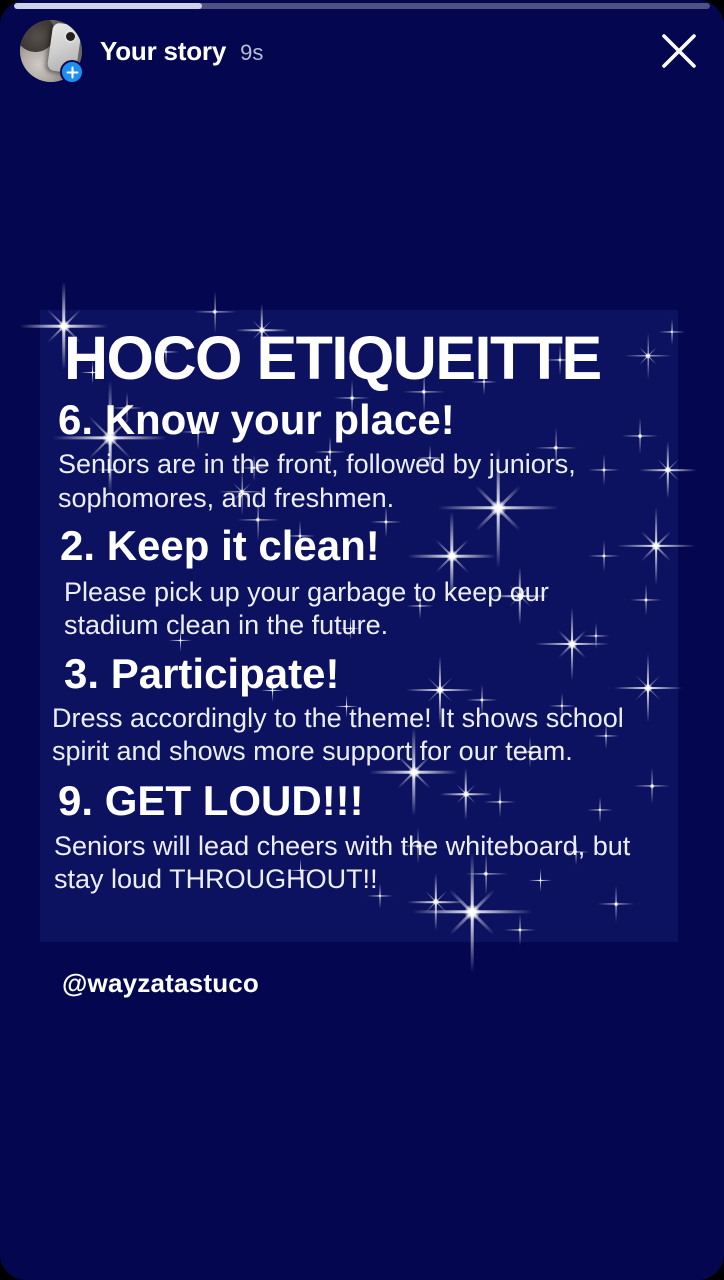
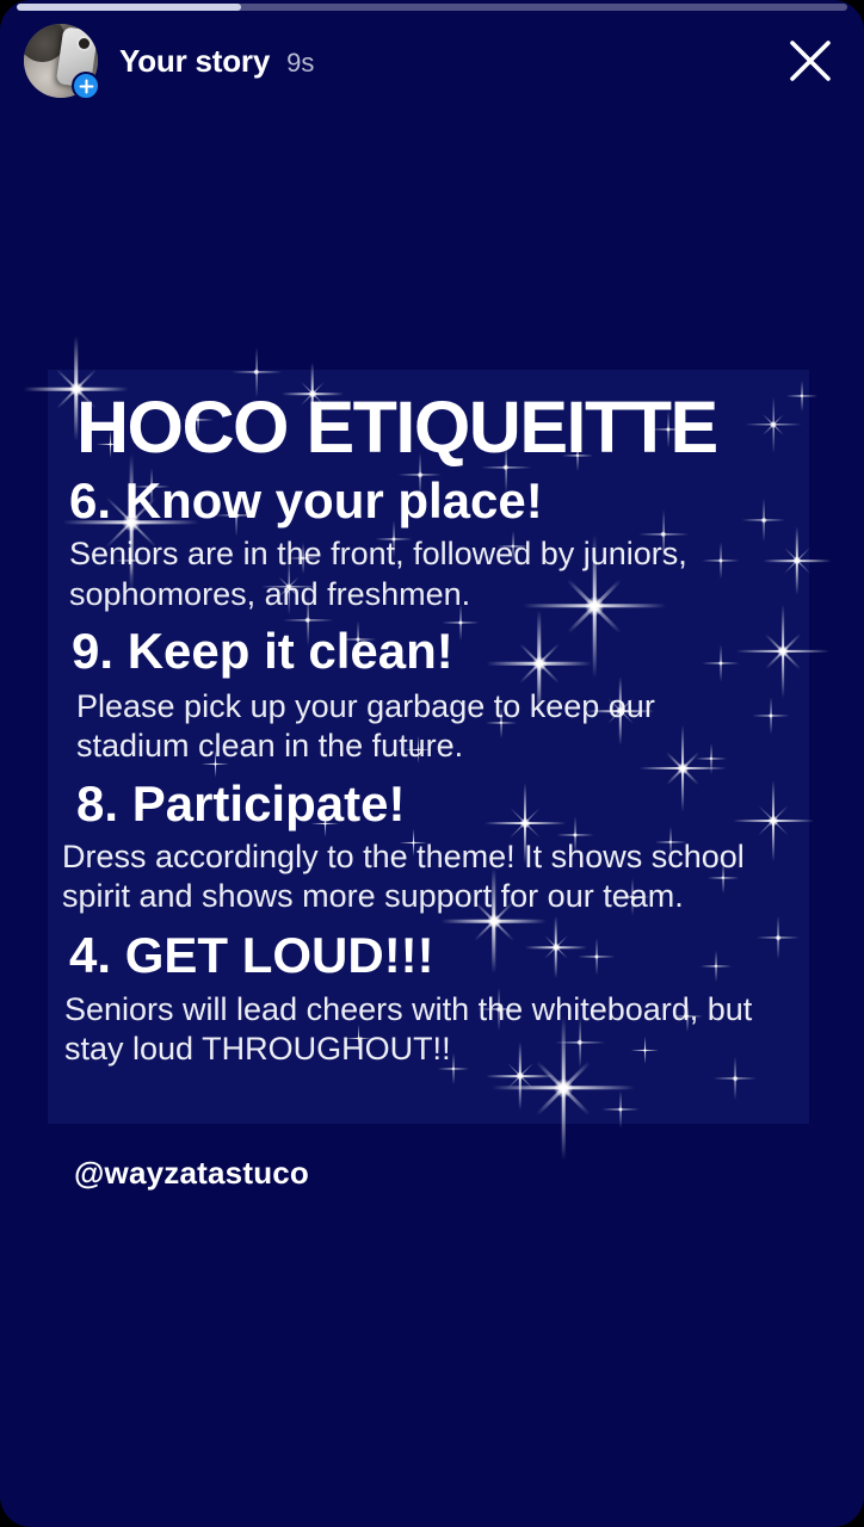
  Your story
  9s
  HOCO ETIQUEITTE
  6. Know your place!
  Senors are in the front, followed by juniors, sophomores, and freshmen.
- 2. Keep it clean!
+ 9. Keep it clean!
  Please pick up your garbage toeepur stadium clean in the futre.
- 3. Participate!
+ 8. Participate!
  Dress accordingly to the theme! It shows school spirit and shows more support for our tm.
- 9. GET LOUD!!!
+ 4. GET LOUD!!!
  Seniors will lead cheers with whiteboard, but stay loud THROUGHOUT!!
  @wayzatastuco
